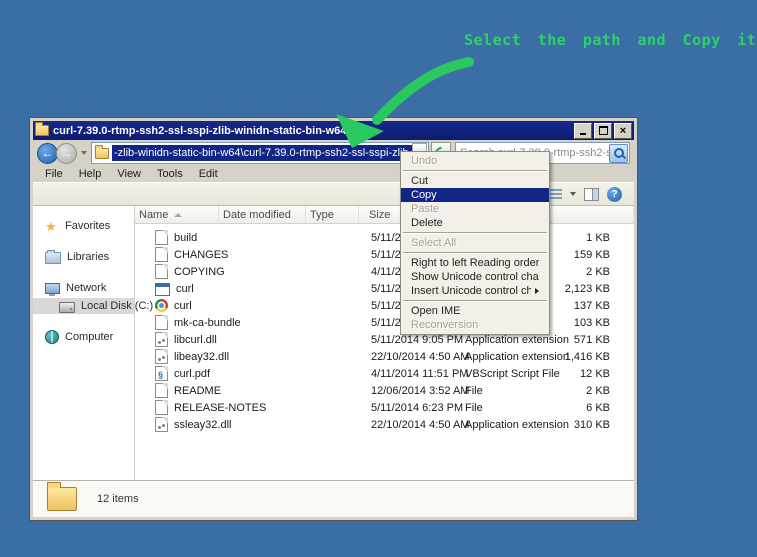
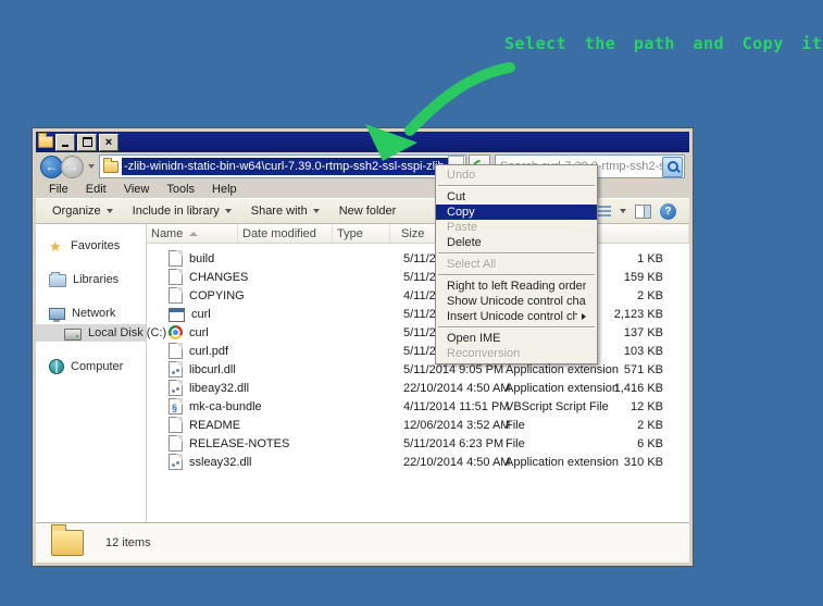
  Select the path and Copy it
- curl-7.39.0-rtmp-ssh2-ssl-sspi-zlib-winidn-static-bin-w64
  ×
  ←
  →
  -zlib-winidn-static-bin-w64\curl-7.39.0-rtmp-ssh2-ssl-sspi-zl
  File
- Help
+ Edit
  View
  Tools
- Edit
+ Help
+ Organize
+ Include in library
+ Share with
+ New folder
  ?
  Favorites
  Libraries
  Network
  Local Disk (C:)
  Computer
  Name
  Date modified
  Type
  Size
  build
  1 KB
  CHANGES
  159 KB
  COPYING
  2 KB
  curl
  2,123 KB
  curl
  137 KB
- mk-ca-bundle
+ curl.pdf
  103 KB
  libcurl.dll
  5/11/2014 9:05 PM
  Application extens
  571 KB
  libeay32.dll
  22/10/2014 4:50 A
  Application extens
  1,416 KB
- curl.pdf
+ mk-ca-bundle
  4/11/2014 11:51 PM
  VBScript Script Fil
  12 KB
  README
  12/06/2014 3:52 A
  File
  2 KB
  RELEASE-NOTES
  5/11/2014 6:23 PM
  File
  6 KB
  ssleay32.dll
  22/10/2014 4:50 A
  Application extens
  310 KB
  12 items
  Undo
  Cut
  Copy
  Paste
  Delete
  Select All
  Right to left Reading order
  Show Unicode control cha
  Insert Unicode control ch
  Open IME
  Reconversion
